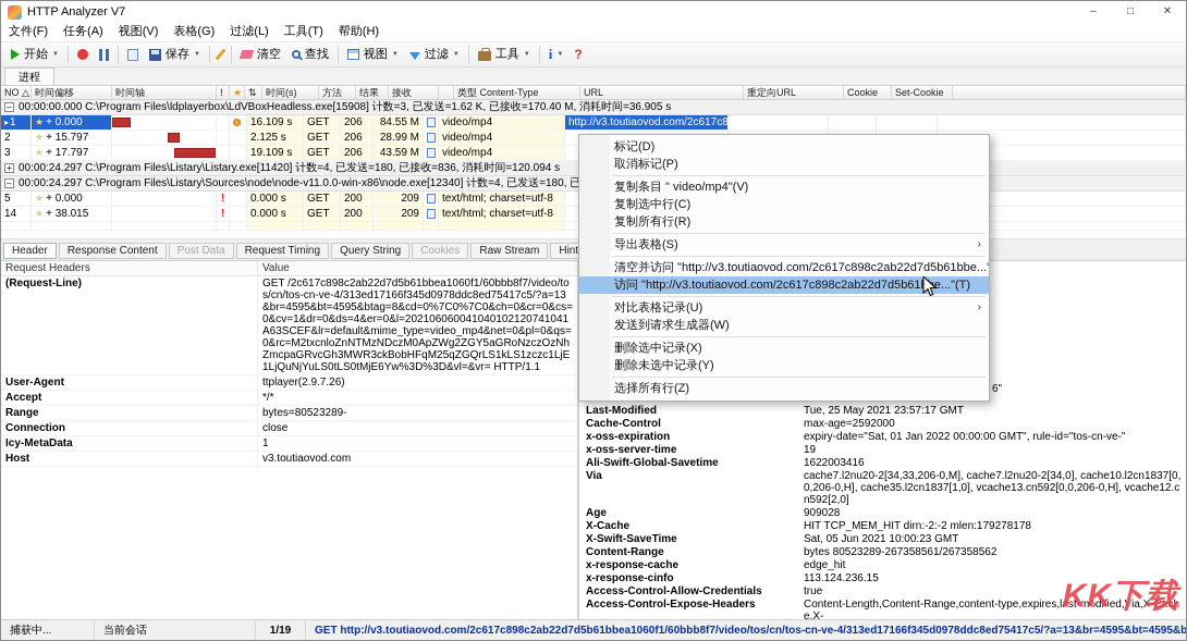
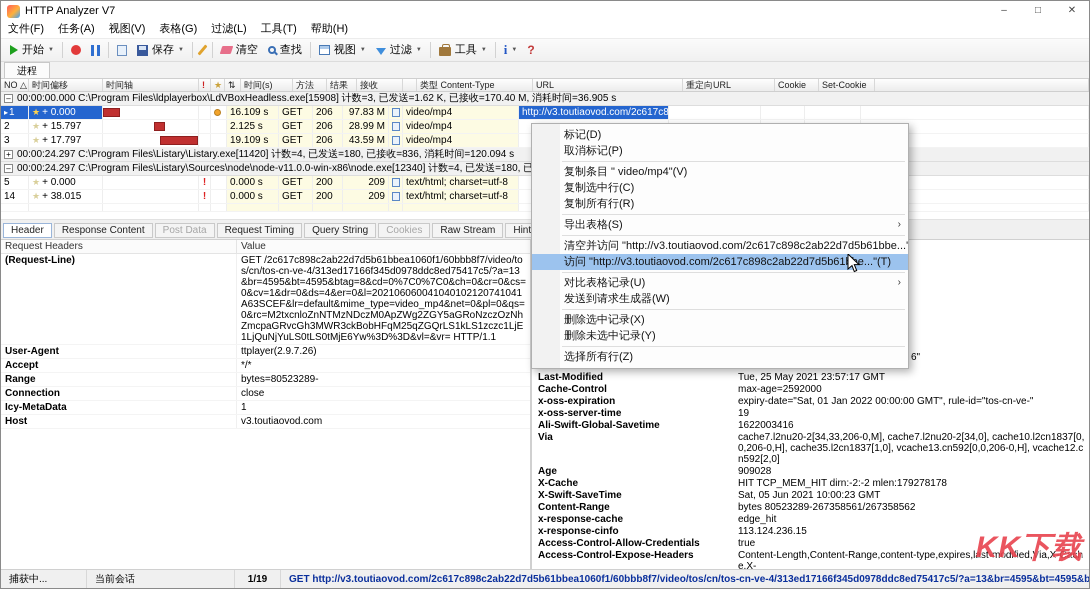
  HTTP Analyzer V7
  –
  □
  ✕
  文件(F)
  任务(A)
  视图(V)
  表格(G)
  过滤(L)
  工具(T)
  帮助(H)
  开始
  保存
  清空
  查找
  视图
  过滤
  工具
  i
  ?
  进程
  NO △
  时间偏移
  时间轴
  !
  ★
  ⇅
  时间(s)
  方法
  结果
  接收
  类型 Content-Type
  URL
  重定向URL
  Cookie
  Set-Cookie
  –
  00:00:00.000 C:\Program Files\ldplayerbox\LdVBoxHeadless.exe[15908] 计数=3, 已发送=1.62 K, 已接收=170.40 M, 消耗时间=36.905 s
  ▸1
  ★ + 0.000
  16.109 s
  GET
  206
- 84.55 M
+ 97.83 M
  video/mp4
  http://v3.toutiaovod.com/2c617c8
  2
  ★ + 15.797
  2.125 s
  GET
  206
  28.99 M
  video/mp4
  3
  ★ + 17.797
  19.109 s
  GET
  206
  43.59 M
  video/mp4
  +
  00:00:24.297 C:\Program Files\Listary\Listary.exe[11420] 计数=4, 已发送=180, 已接收=836, 消耗时间=120.094 s
  –
  00:00:24.297 C:\Program Files\Listary\Sources\node\node-v11.0.0-win-x86\node.exe[12340] 计数=4, 已发送=180, 已
  5
  ★ + 0.000
  !
  0.000 s
  GET
  200
  209
  text/html; charset=utf-8
  14
  ★ + 38.015
  !
  0.000 s
  GET
  200
  209
  text/html; charset=utf-8
  Header
  Response Content
  Post Data
  Request Timing
  Query String
  Cookies
  Raw Stream
  Request Headers
  Value
  (Request-Line)
  GET /2c617c898c2ab22d7d5b61bbea1060f1/60bbb8f7/video/tos/cn/tos-cn-ve-4/313ed17166f345d0978ddc8ed75417c5/?a=13&br=4595&bt=4595&btag=8&cd=0%7C0%7C0&ch=0&cr=0&cs=0&cv=1&dr=0&ds=4&er=0&l=202106060041040102120741041A63SCEF&lr=default&mime_type=video_mp4&net=0&pl=0&qs=0&rc=M2txcnloZnNTMzNDczM0ApZWg2ZGY5aGRoNzczOzNhZmcpaGRvcGh3MWR3ckBobHFqM25qZGQrLS1kLS1zczc1LjE1LjQuNjYuLS0tLS0tMjE6Yw%3D%3D&vl=&vr= HTTP/1.1
  User-Agent
  ttplayer(2.9.7.26)
  Accept
  */*
  Range
  bytes=80523289-
  Connection
  close
  Icy-MetaData
  1
  Host
  v3.toutiaovod.com
  6"
  Last-Modified
  Tue, 25 May 2021 23:57:17 GMT
  Cache-Control
  max-age=2592000
  x-oss-expiration
  expiry-date="Sat, 01 Jan 2022 00:00:00 GMT", rule-id="tos-cn-ve-"
  x-oss-server-time
  19
  Ali-Swift-Global-Savetime
  1622003416
  Via
  cache7.l2nu20-2[34,33,206-0,M], cache7.l2nu20-2[34,0], cache10.l2cn1837[0,0,206-0,H], cache35.l2cn1837[1,0], vcache13.cn592[0,0,206-0,H], vcache12.cn592[2,0]
  Age
  909028
  X-Cache
  HIT TCP_MEM_HIT dirn:-2:-2 mlen:179278178
  X-Swift-SaveTime
  Sat, 05 Jun 2021 10:00:23 GMT
  Content-Range
  bytes 80523289-267358561/267358562
  x-response-cache
  edge_hit
  x-response-cinfo
  113.124.236.15
  Access-Control-Allow-Credentials
  true
  Access-Control-Expose-Headers
  Content-Length,Content-Range,content-type,expires,last-modified,Via,X-Cache,X-
  捕获中...
  当前会话
  1/19
  标记(D)
  取消标记(P)
  复制条目 " video/mp4"(V)
  复制选中行(C)
  复制所有行(R)
  导出表格(S)
  ›
  清空并访问 "http://v3.toutiaovod.com/2c617c898c2ab22d7d5b61bbe...
  访问 "http://v3.toutiaovod.com/2c617c898c2ab22d7d5b61e..."(T)
  对比表格记录(U)
  ›
  发送到请求生成器(W)
  删除选中记录(X)
  删除未选中记录(Y)
  选择所有行(Z)
  KK下载
